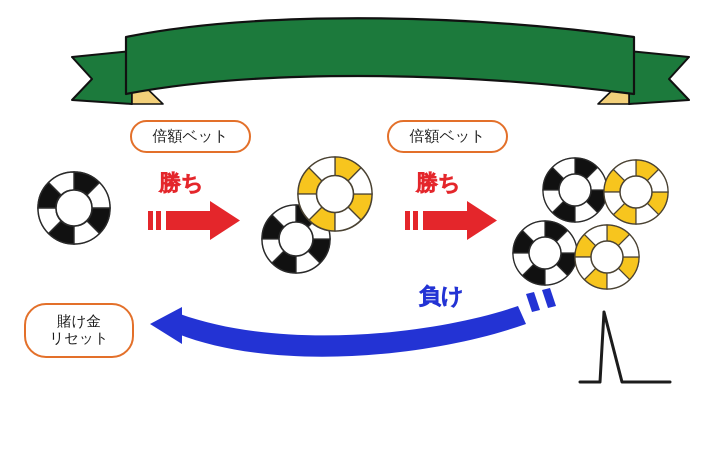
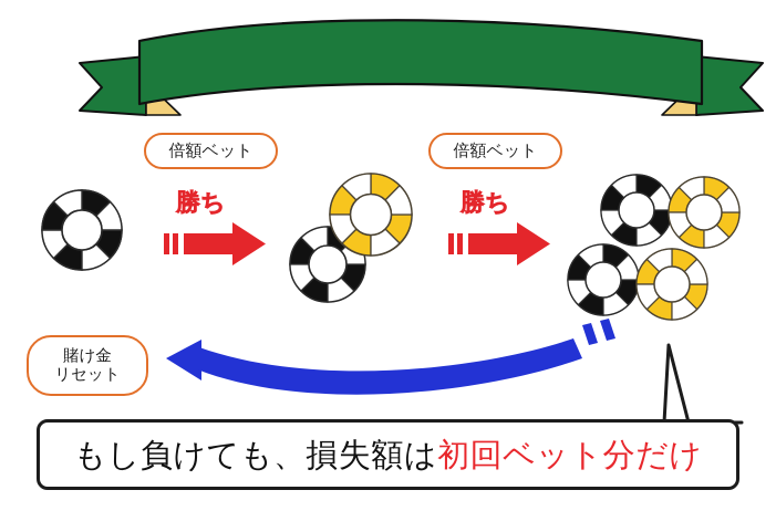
  倍額ベット
  勝ち
  倍額ベット
  勝ち
- 負け
  賭け金
  リセット
+ もし負けても、損失額は初回ベット分だけ
